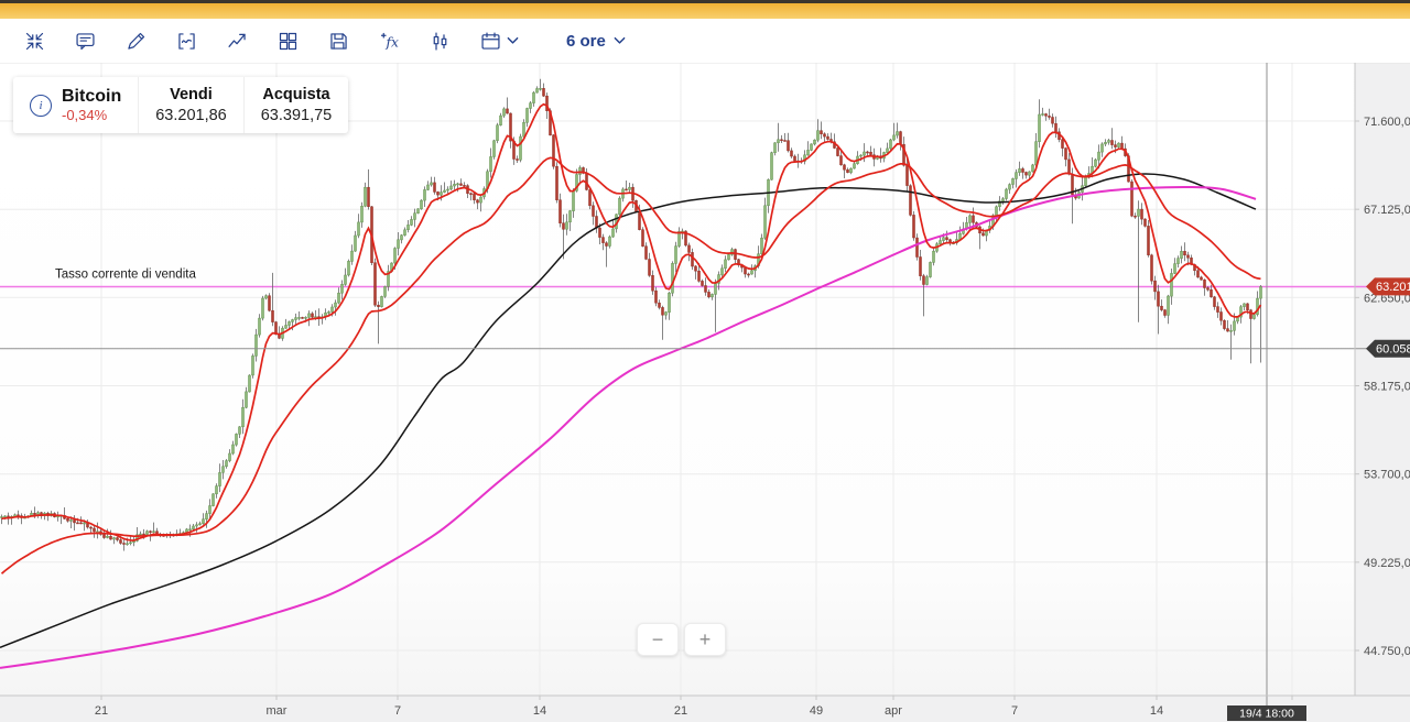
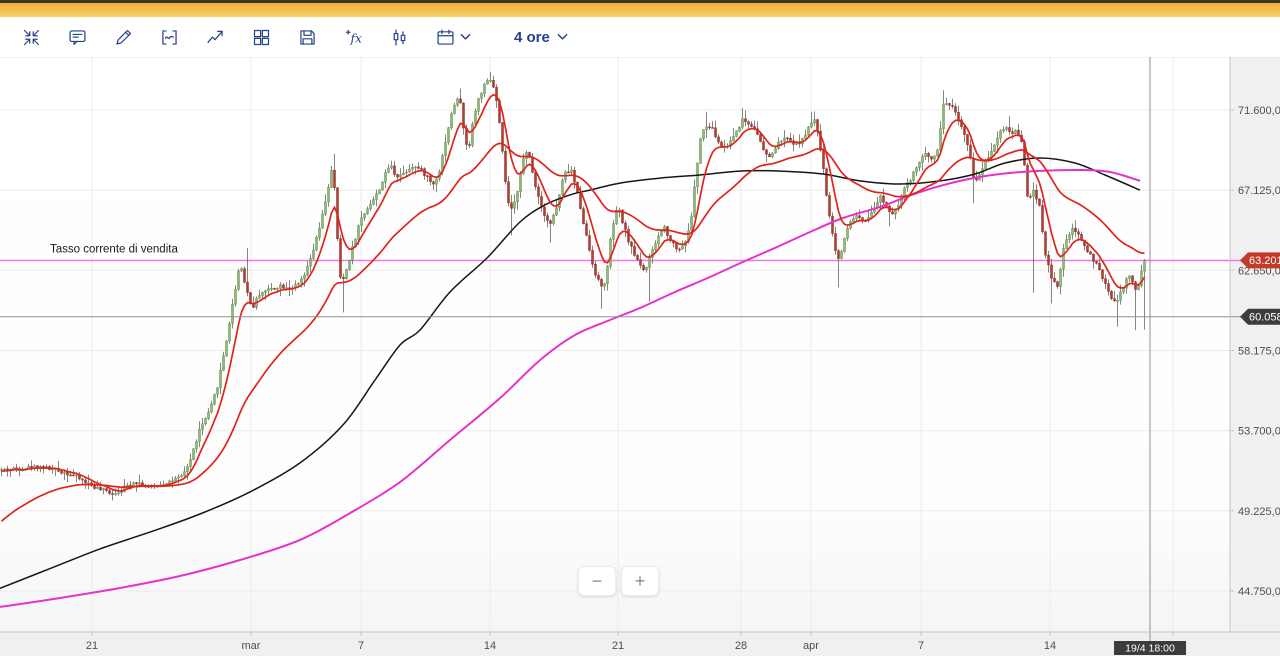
  fx
- 6 ore
+ 4 ore
  Tasso corrente di vendita
  71.600,0
  67.125,0
  62.650,0
  58.175,0
  53.700,0
  49.225,0
  44.750,0
  21
  mar
  7
  14
  21
- 49
+ 28
  apr
  7
  14
  19/4 18:00
- i
- Bitcoin
- -0,34%
- Vendi
- 63.201,86
- Acquista
- 63.391,75
  −
  +
